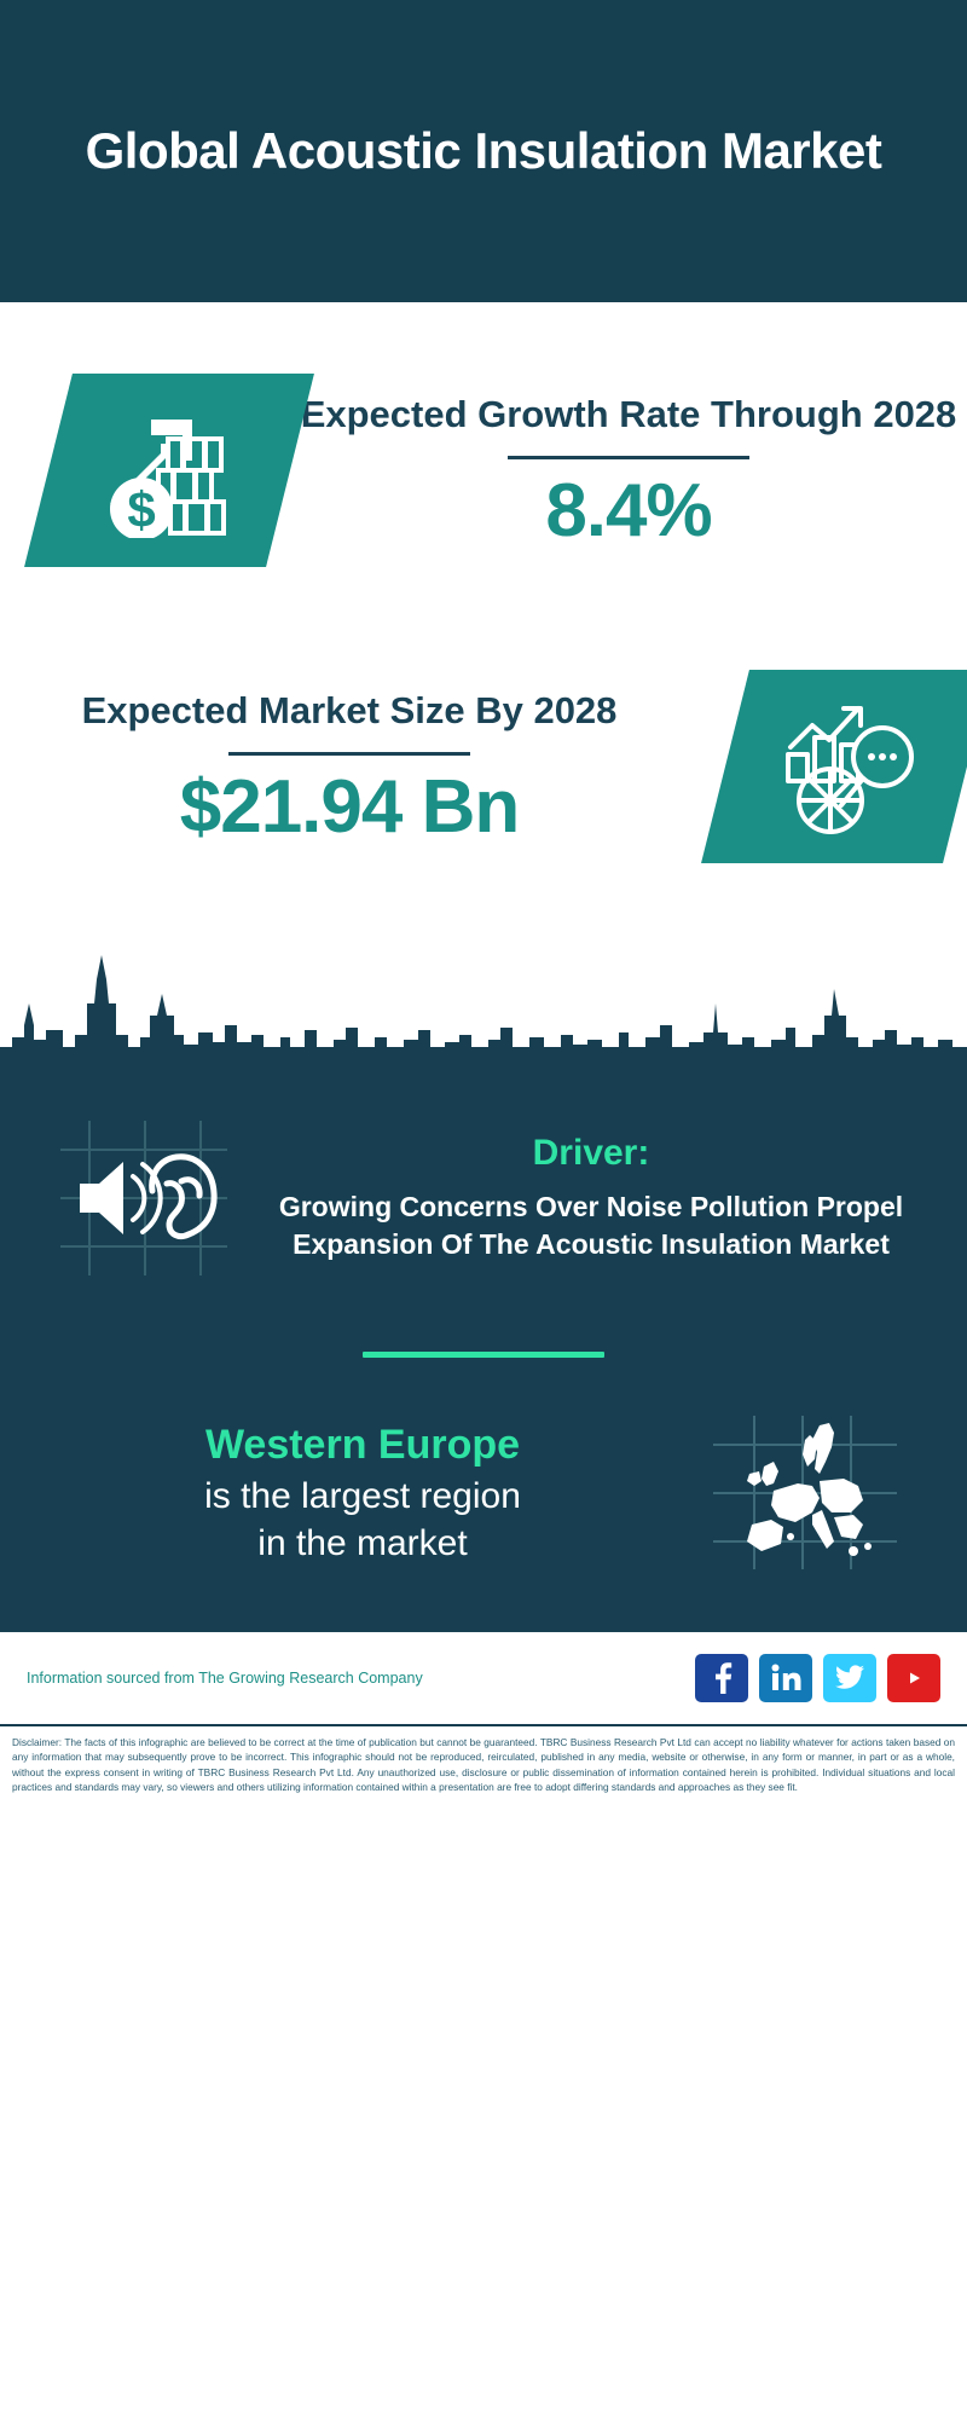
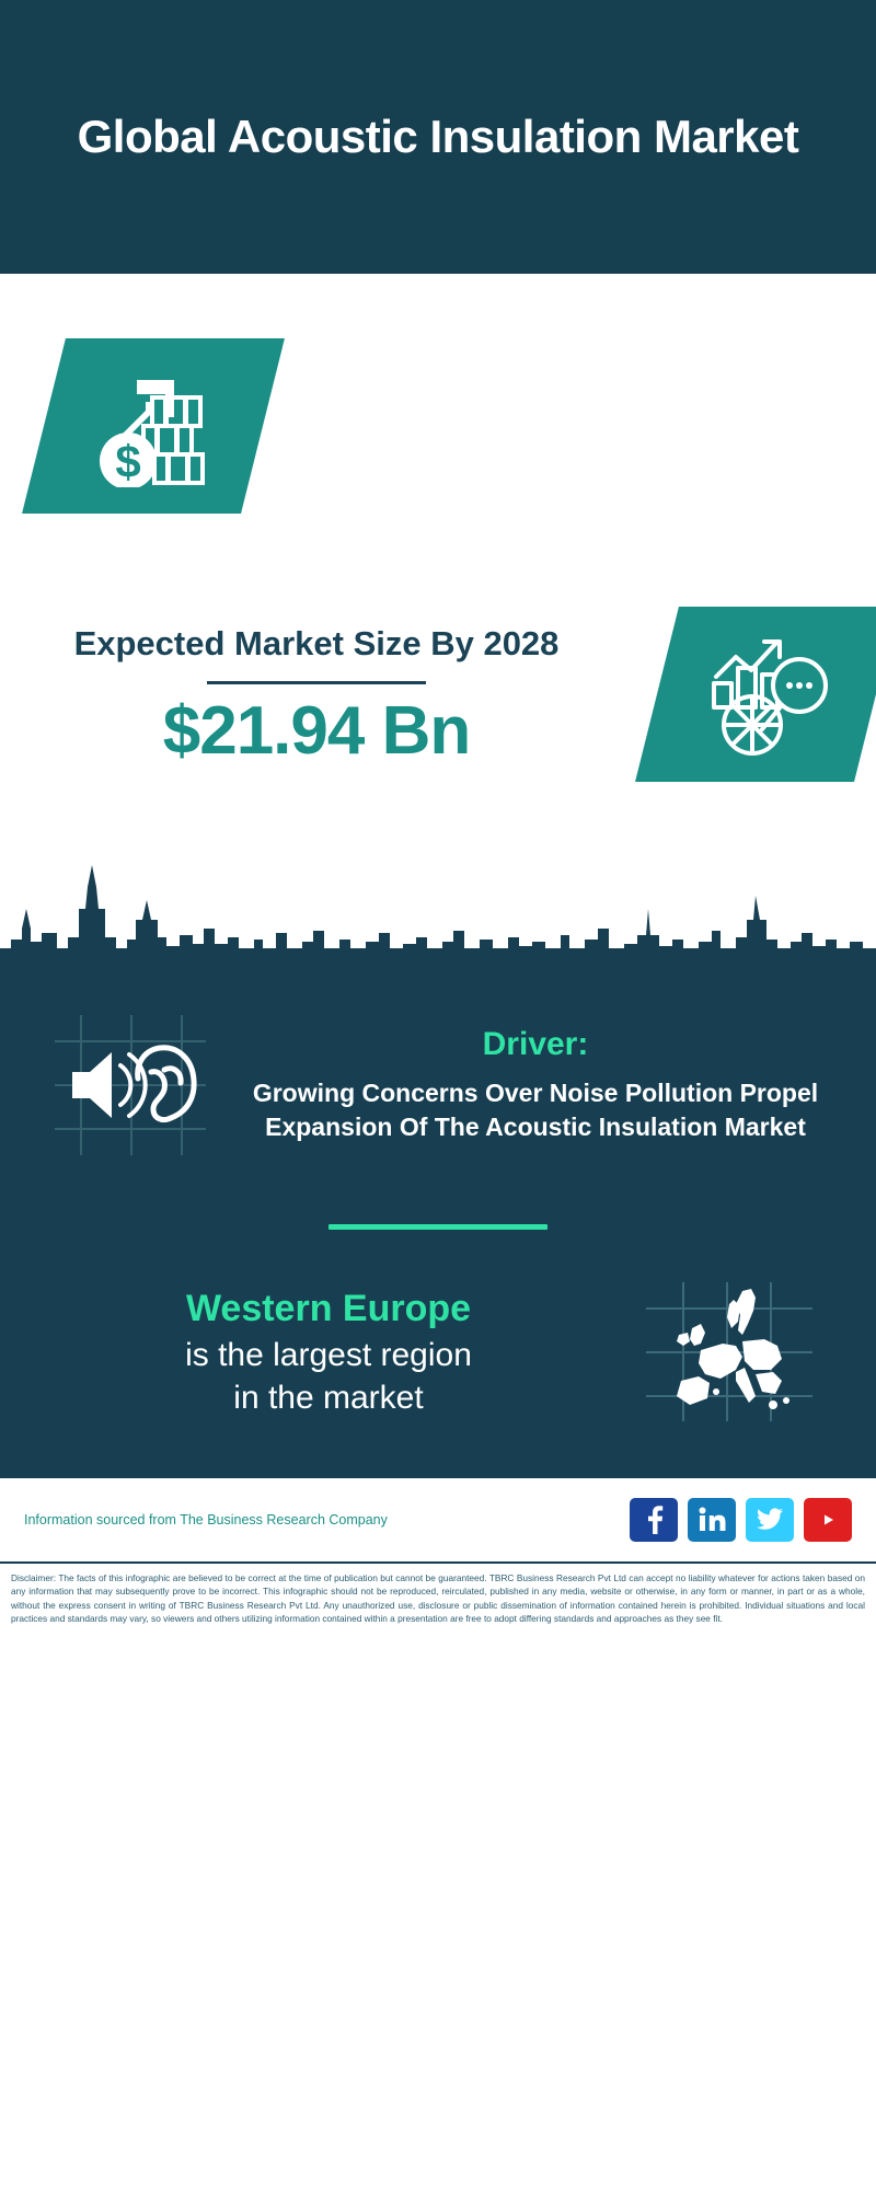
  Global Acoustic Insulation Market
- Expected Growth Rate Through 2028
- 8.4%
  Expected Market Size By 2028
  $21.94 Bn
  Driver:
  Growing Concerns Over Noise Pollution Propel Expansion Of The Acoustic Insulation Market
  Western Europe
  is the largest region
  in the market
- Information sourced from The Growing Research Company
+ Information sourced from The Business Research Company
  Disclaimer: The facts of this infographic are believed to be correct at the time of publication but cannot be guaranteed. TBRC Business Research Pvt Ltd can accept no liability whatever for actions taken based on any information that may subsequently prove to be incorrect. This infographic should not be reproduced, reirculated, published in any media, website or otherwise, in any form or manner, in part or as a whole, without the express consent in writing of TBRC Business Research Pvt Ltd. Any unauthorized use, disclosure or public dissemination of information contained herein is prohibited. Individual situations and local practices and standards may vary, so viewers and others utilizing information contained within a presentation are free to adopt differing standards and approaches as they see fit.
